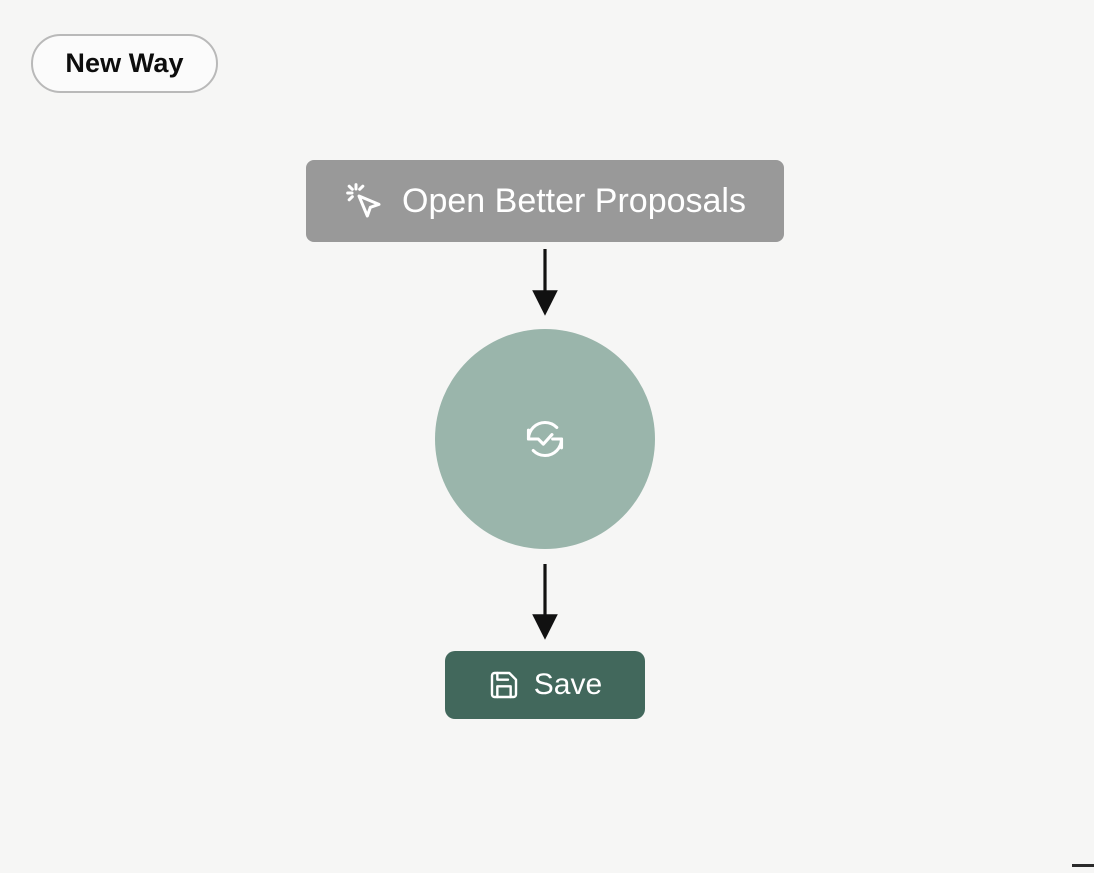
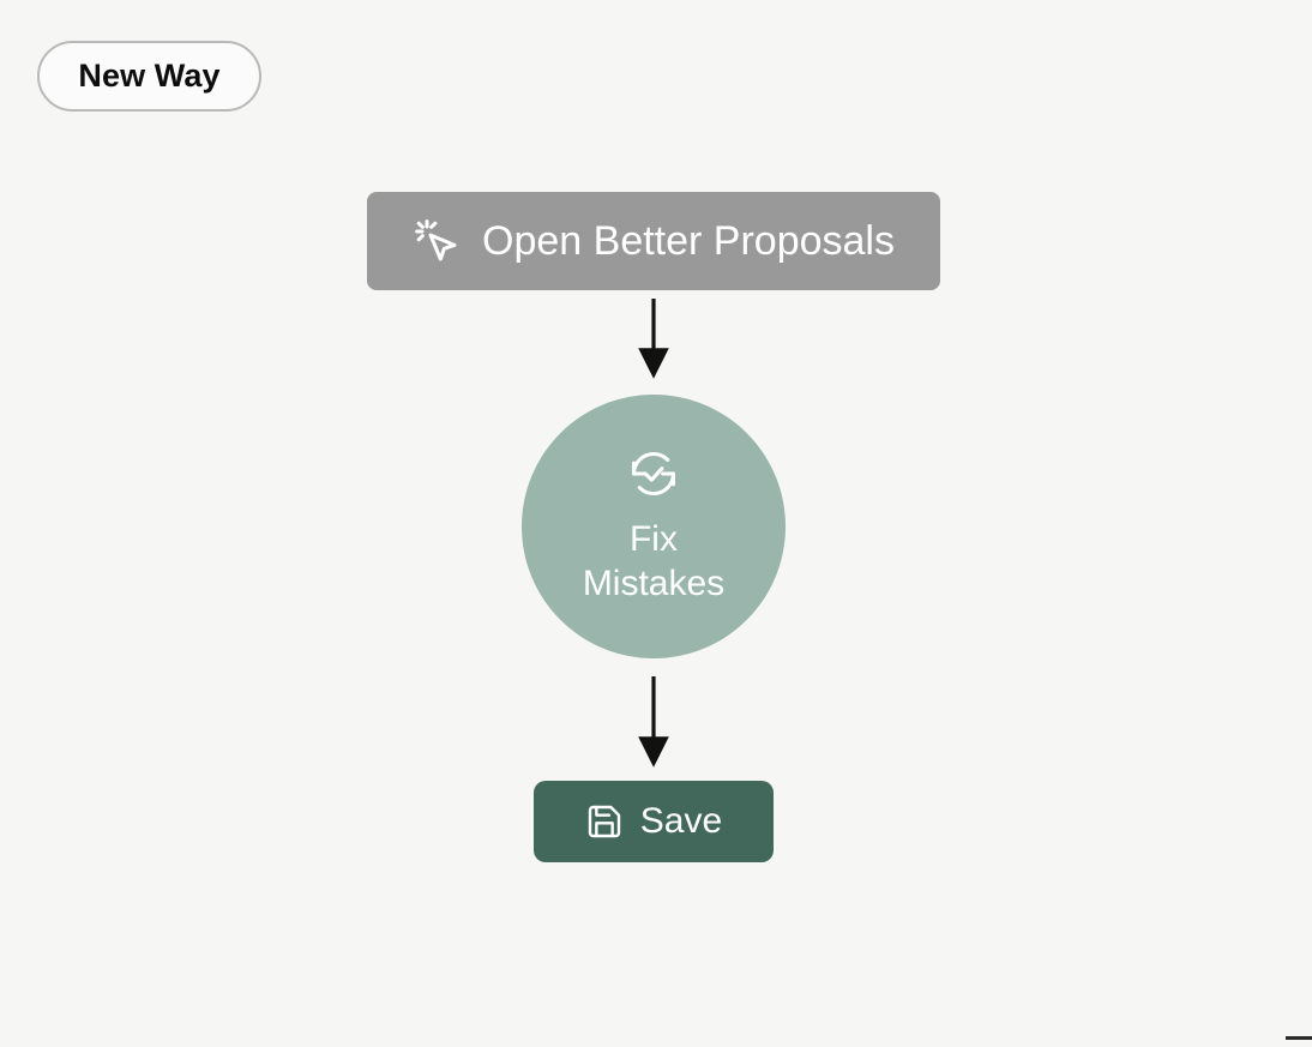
  New Way
  Open Better Proposals
+ Fix
+ Mistakes
  Save
